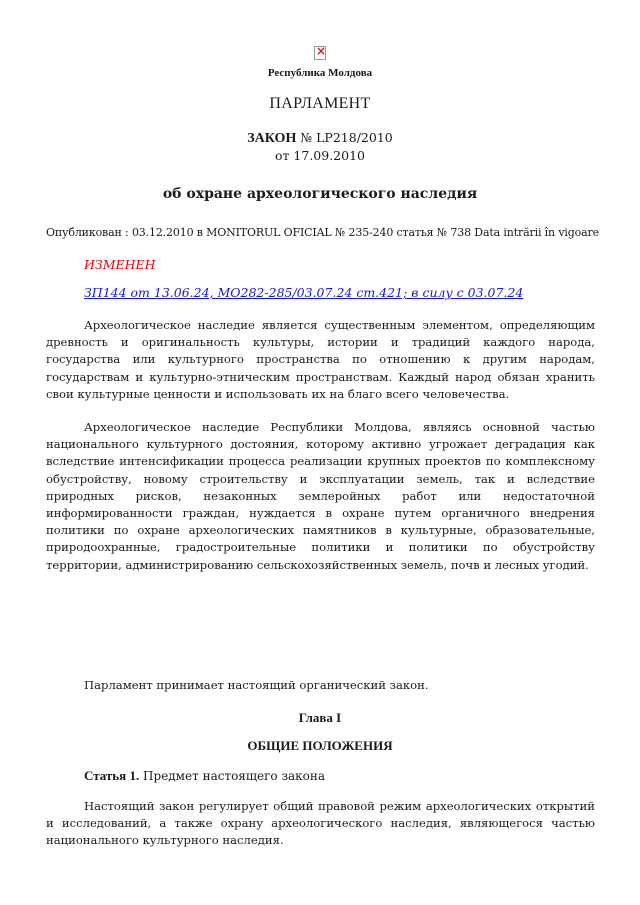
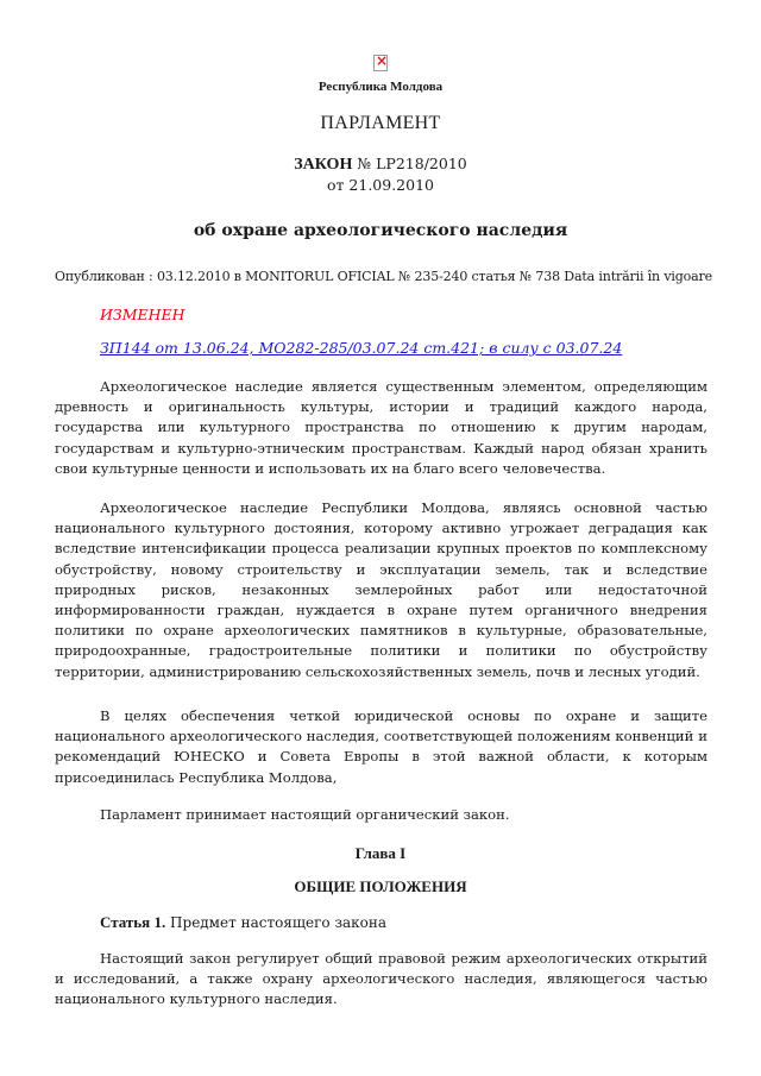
  Республика Молдова
  ПАРЛАМЕНТ
  ЗАКОН № LP218/2010
- от 17.09.2010
+ от 21.09.2010
  об охране археологического наследия
  Опубликован : 03.12.2010 в MONITORUL OFICIAL № 235-240 статья № 738 Data intrării în vigoare
  ИЗМЕНЕН
  ЗП144 от 13.06.24, MO282-285/03.07.24 ст.421; в силу с 03.07.24
  Археологическое наследие является существенным элементом, определяющим древность и оригинальность культуры, истории и традиций каждого народа, государства или культурного пространства по отношению к другим народам, государствам и культурно-этническим пространствам. Каждый народ обязан хранить свои культурные ценности и использовать их на благо всего человечества.
  Археологическое наследие Республики Молдова, являясь основной частью национального культурного достояния, которому активно угрожает деградация как вследствие интенсификации процесса реализации крупных проектов по комплексному обустройству, новому строительству и эксплуатации земель, так и вследствие природных рисков, незаконных землеройных работ или недостаточной информированности граждан, нуждается в охране путем органичного внедрения политики по охране археологических памятников в культурные, образовательные, природоохранные, градостроительные политики и политики по обустройству территории, администрированию сельскохозяйственных земель, почв и лесных угодий.
+ В целях обеспечения четкой юридической основы по охране и защите национального археологического наследия, соответствующей положениям конвенций и рекомендаций ЮНЕСКО и Совета Европы в этой важной области, к которым присоединилась Республика Молдова,
  Парламент принимает настоящий органический закон.
  Глава I
  ОБЩИЕ ПОЛОЖЕНИЯ
  Статья 1. Предмет настоящего закона
  Настоящий закон регулирует общий правовой режим археологических открытий и исследований, а также охрану археологического наследия, являющегося частью национального культурного наследия.
